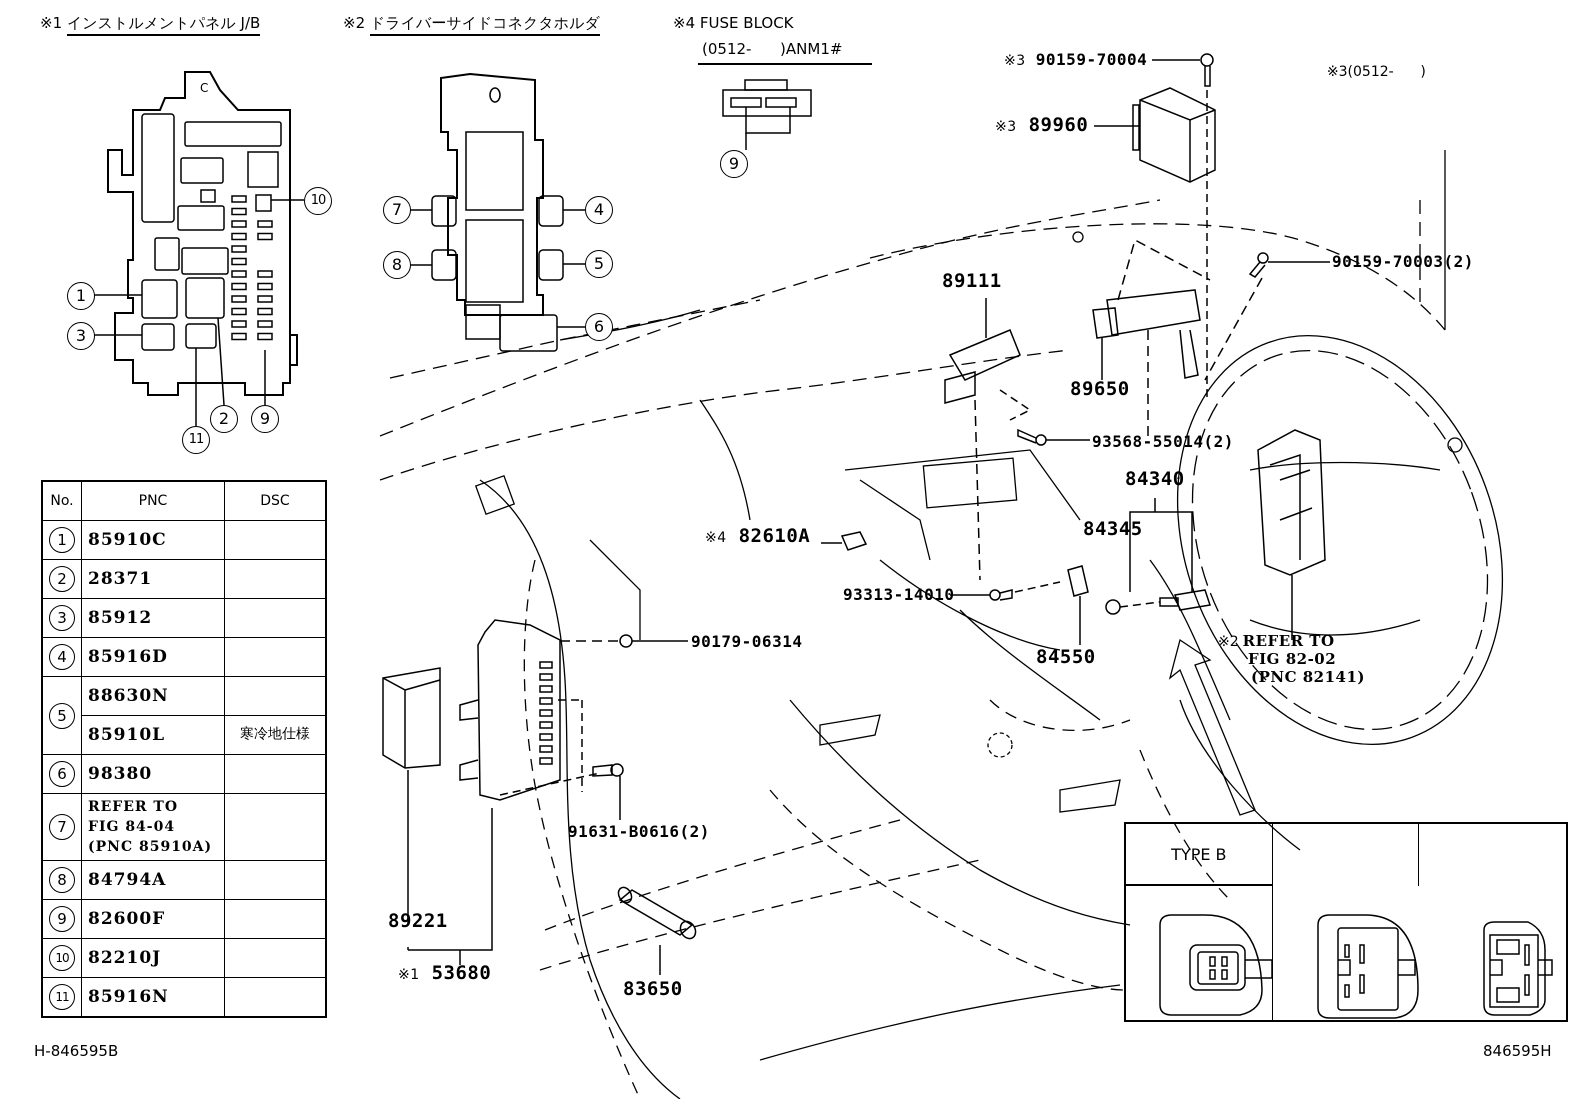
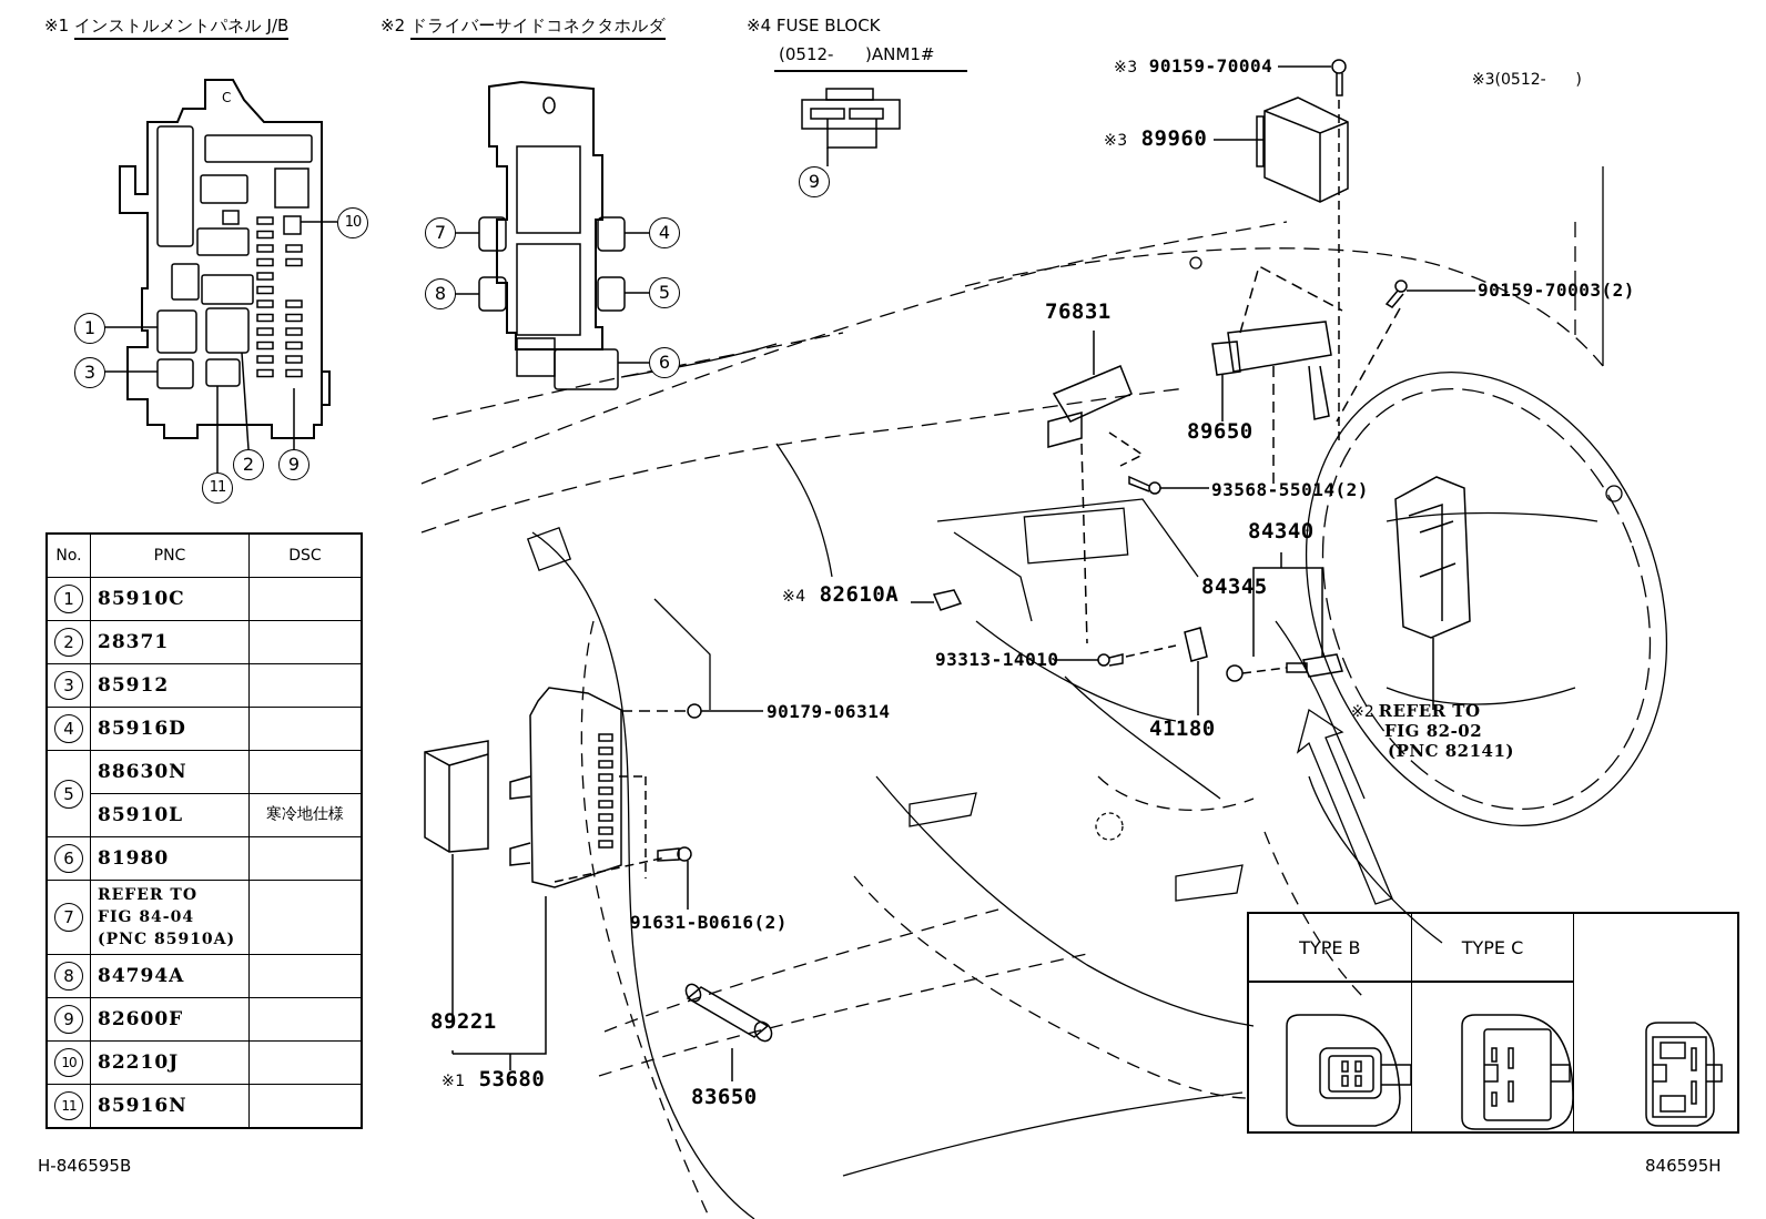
  C
  ※1 インストルメントパネル J/B
  ※2 ドライバーサイドコネクタホルダ
  ※4 FUSE BLOCK
  (0512- )ANM1#
  1
  3
  10
  11
  2
  9
  7
  4
  8
  5
  6
  9
  ※3 90159-70004
  ※3 89960
  ※3(0512- )
  90159-70003(2)
- 89111
+ 76831
  89650
  93568-55014(2)
  84340
  84345
  ※4 82610A
  93313-14010
  90179-06314
- 84550
+ 41180
  ※2
  REFER TO
  FIG 82-02
  (PNC 82141)
  91631-B0616(2)
  89221
  ※1 53680
  83650
  No.	PNC	DSC
  1	85910C
  2	28371
  3	85912
  4	85916D
  5	88630N
  85910L	寒冷地仕様
- 6	98380
+ 6	81980
  7	REFER TO FIG 84-04 (PNC 85910A)
  8	84794A
  9	82600F
  10	82210J
  11	85916N
  TYPE B
+ TYPE C
  H-846595B
  846595H
